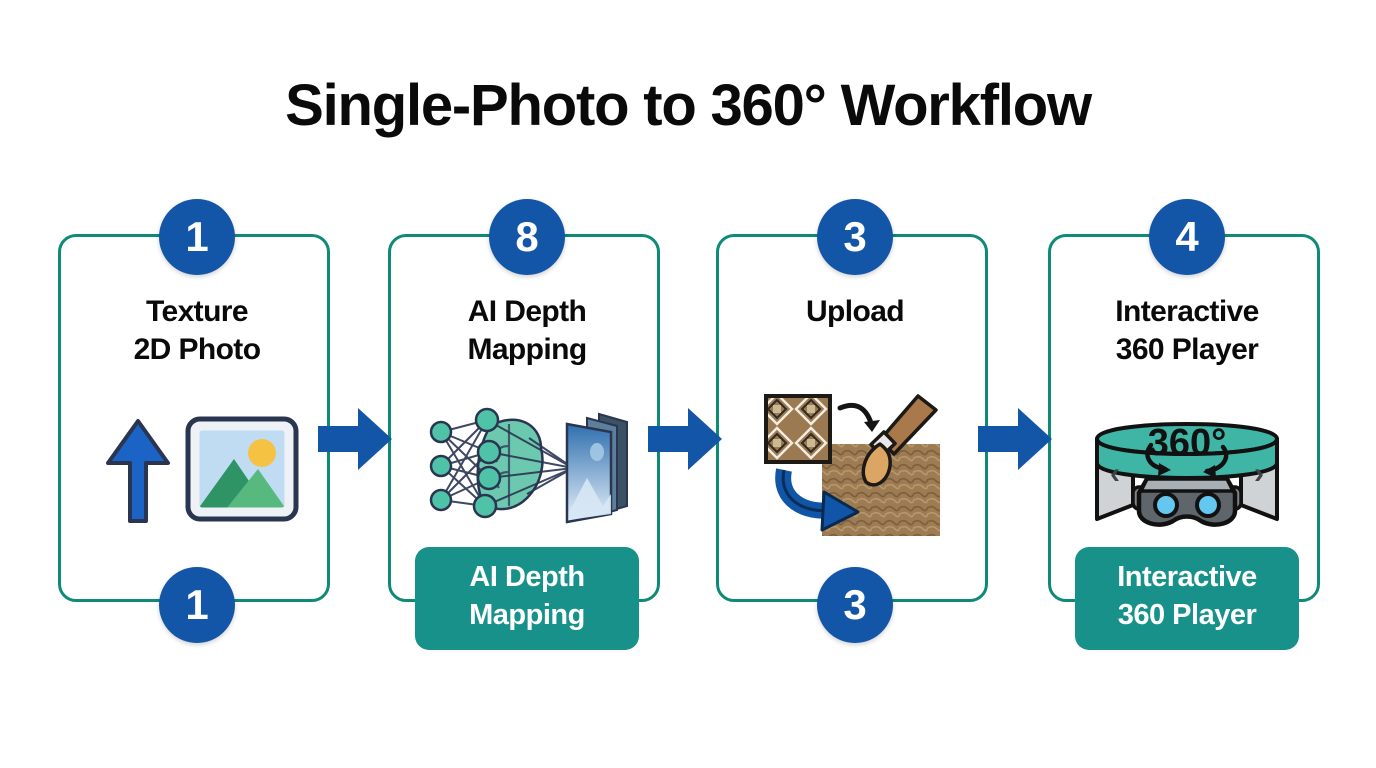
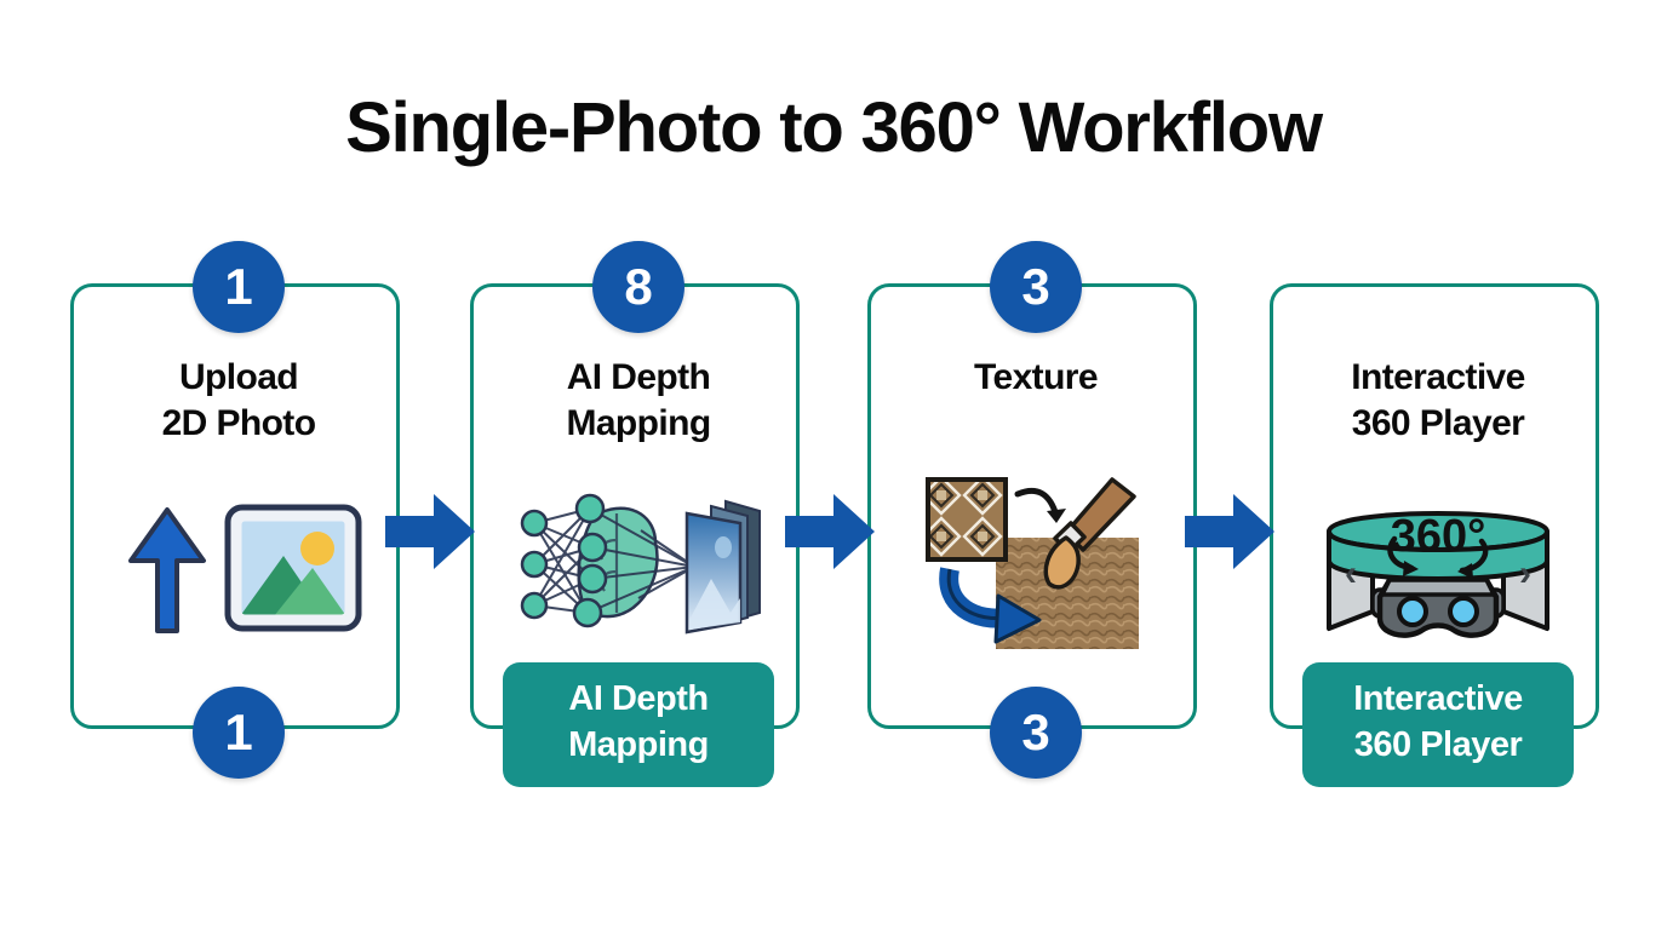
  Single-Photo to 360° Workflow
- Texture
+ Upload
  2D Photo
  1
  1
  AI Depth
  Mapping
  8
  AI Depth
  Mapping
- Upload
+ Texture
  3
  3
  Interactive
  360 Player
  360°
  ‹
  ›
- 4
  Interactive
  360 Player
